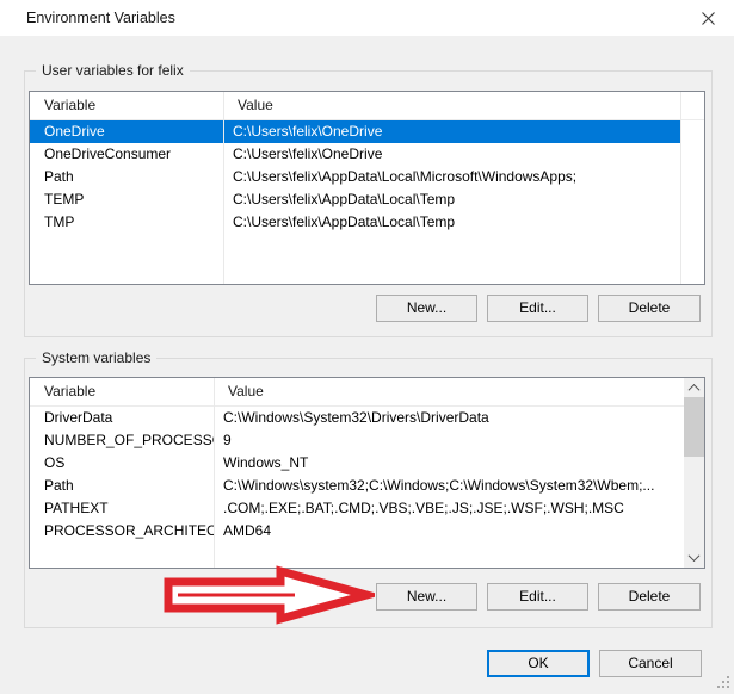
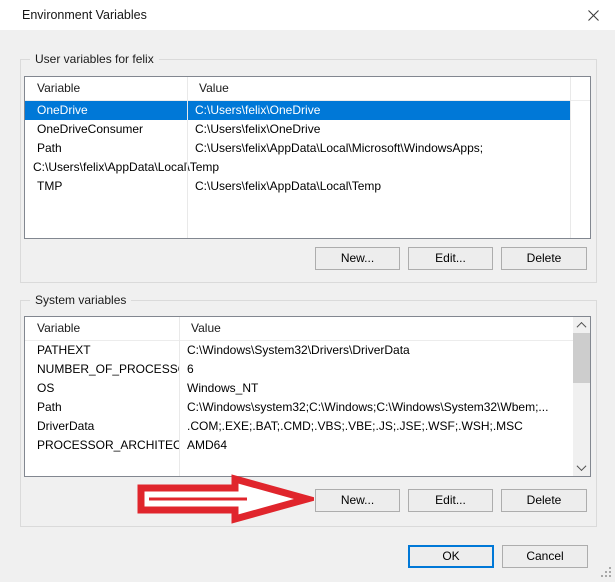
  Environment Variables
  User variables for felix
  Variable
  Value
  OneDrive
  C:\Users\felix\OneDrive
  OneDriveConsumer
  C:\Users\felix\OneDrive
  Path
  C:\Users\felix\AppData\Local\Microsoft\WindowsApps;
- TEMP
  C:\Users\felix\AppData\Local\Temp
  TMP
  C:\Users\felix\AppData\Local\Temp
  New...
  Edit...
  Delete
  System variables
  Variable
  Value
- DriverData
+ PATHEXT
  C:\Windows\System32\Drivers\DriverData
  NUMBER_OF_PROCESS
- 9
+ 6
  OS
  Windows_NT
  Path
  C:\Windows\system32;C:\Windows;C:\Windows\System32\Wbem;...
- PATHEXT
+ DriverData
  .COM;.EXE;.BAT;.CMD;.VBS;.VBE;.JS;.JSE;.WSF;.WSH;.MSC
  PROCESSOR_ARCHITEC
  AMD64
  New...
  Edit...
  Delete
  OK
  Cancel
